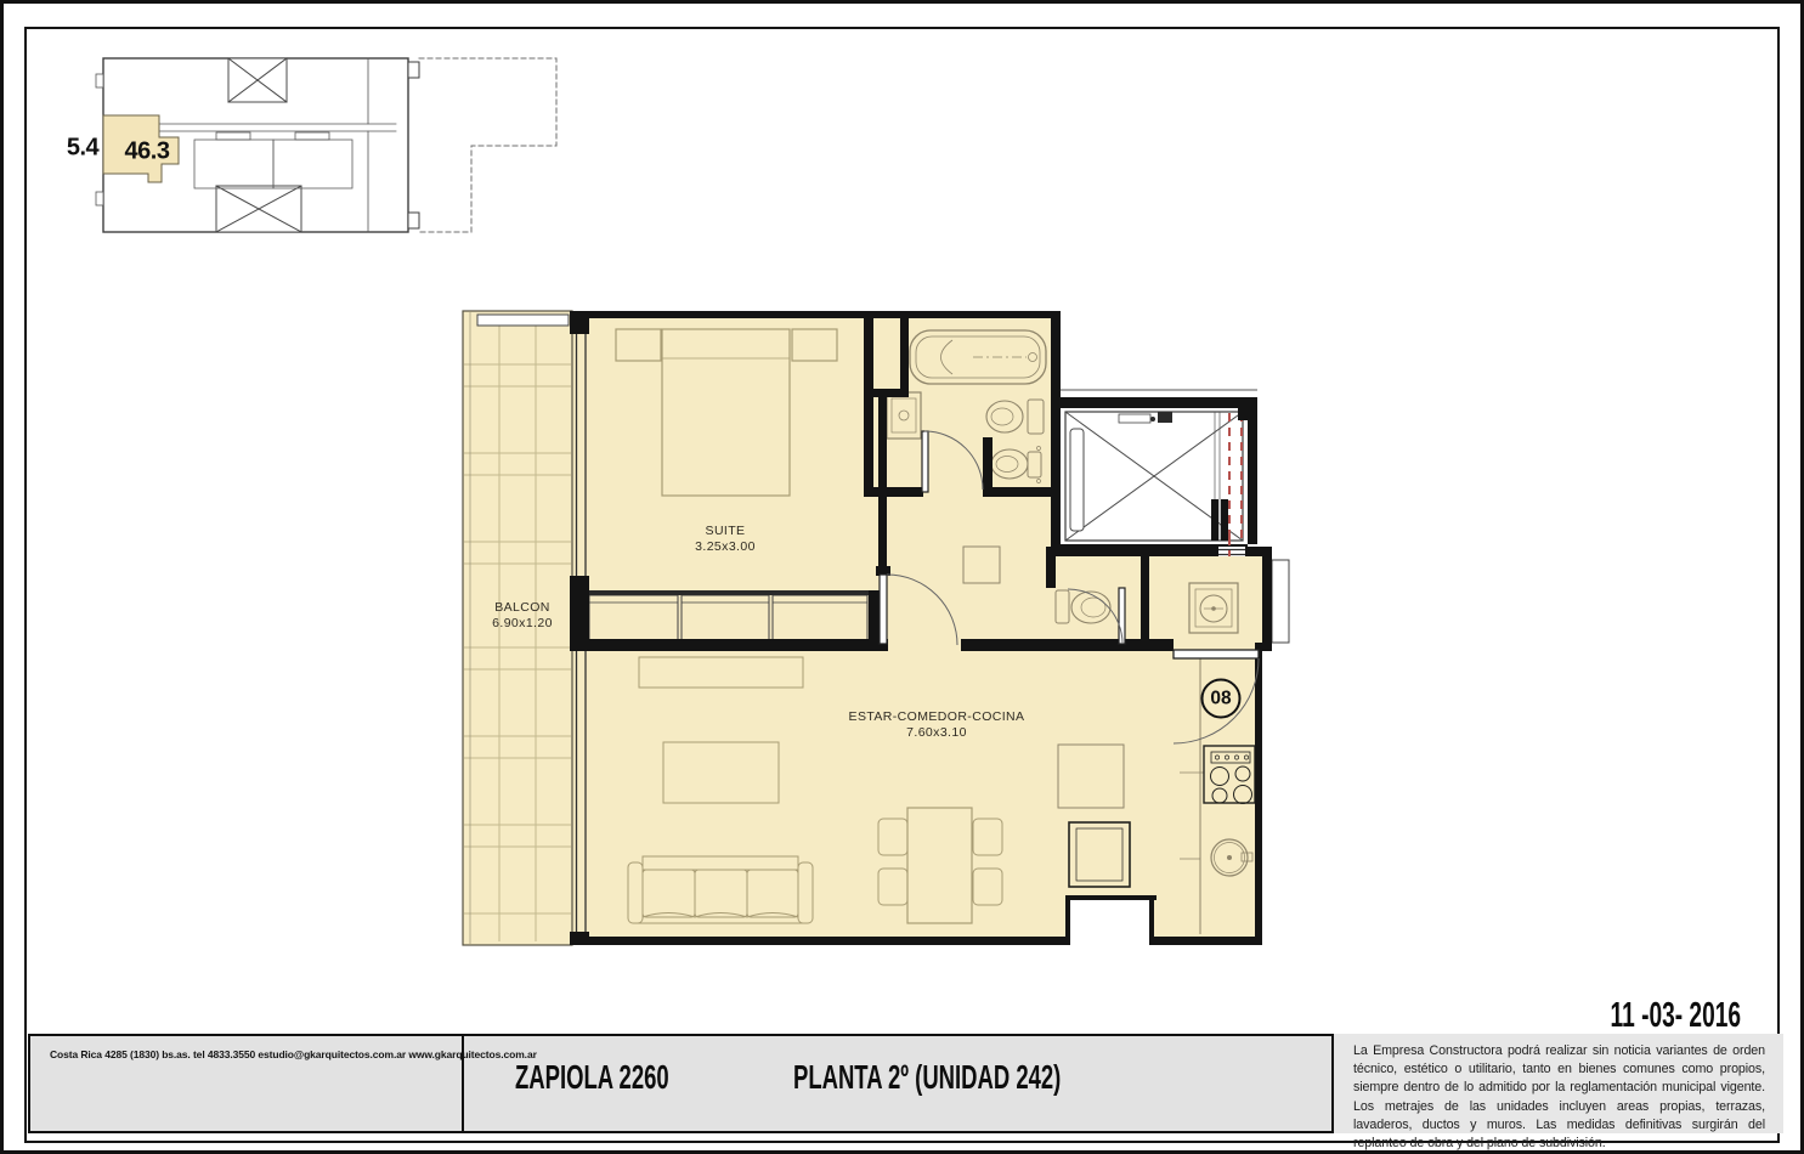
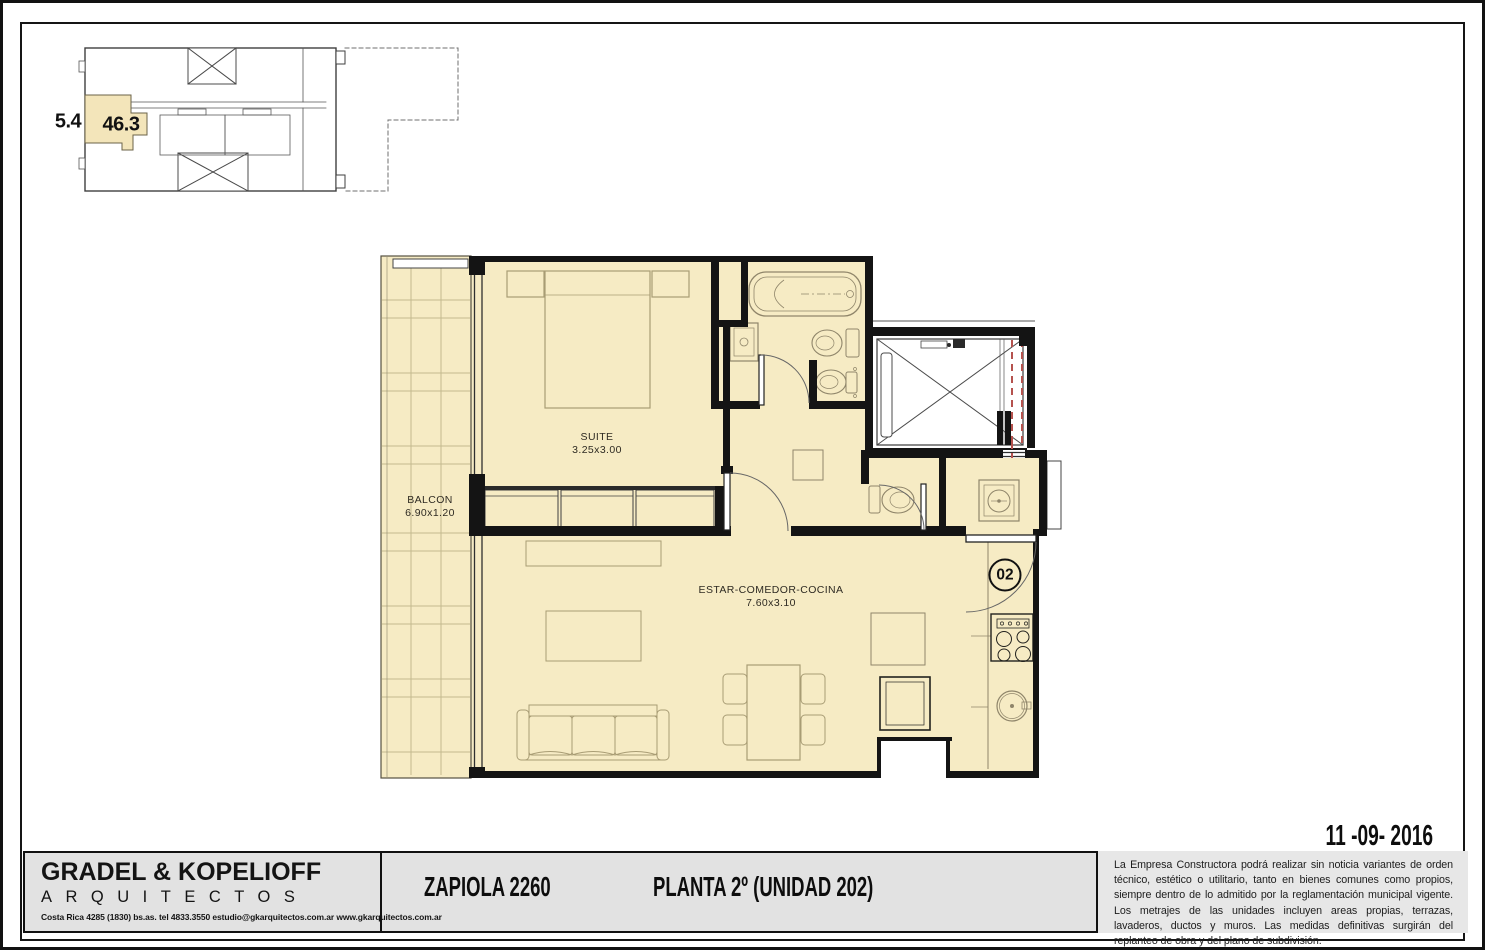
  5.4
  46.3
  BALCON
  6.90x1.20
  SUITE
  3.25x3.00
  ESTAR-COMEDOR-COCINA
  7.60x3.10
- 08
+ 02
- 11 -03- 2016
+ 11 -09- 2016
+ GRADEL & KOPELIOFF
+ ARQUITECTOS
  Costa Rica 4285 (1830) bs.as. tel 4833.3550 estudio@gkarquitectos.com.ar www.gkarquitectos.com.ar
  ZAPIOLA 2260
- PLANTA 2º (UNIDAD 242)
+ PLANTA 2º (UNIDAD 202)
  La Empresa Constructora podrá realizar sin noticia variantes de orden técnico, estético o utilitario, tanto en bienes comunes como propios, siempre dentro de lo admitido por la reglamentación municipal vigente. Los metrajes de las unidades incluyen areas propias, terrazas, lavaderos, ductos y muros. Las medidas definitivas surgirán del replanteo de obra y del plano de subdivisión.
